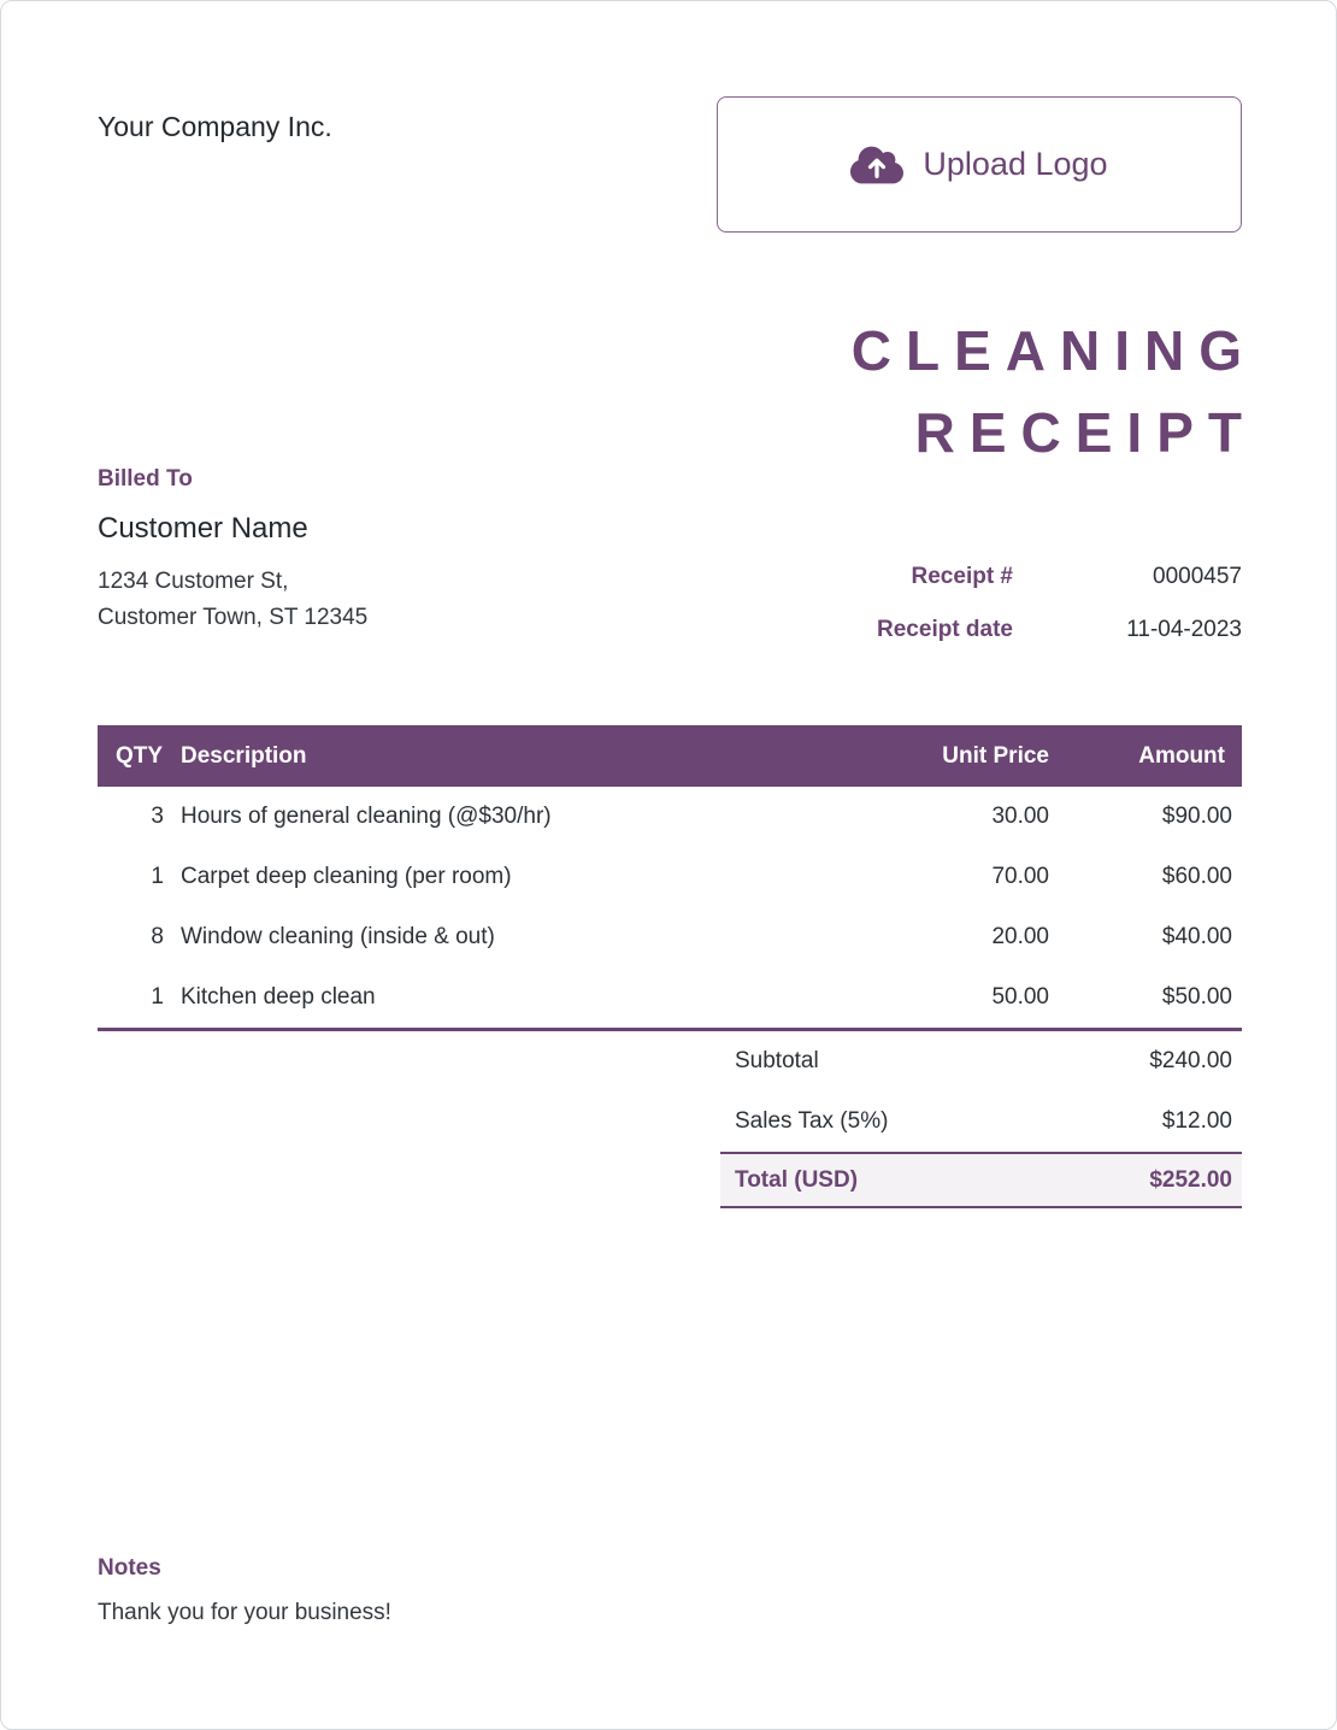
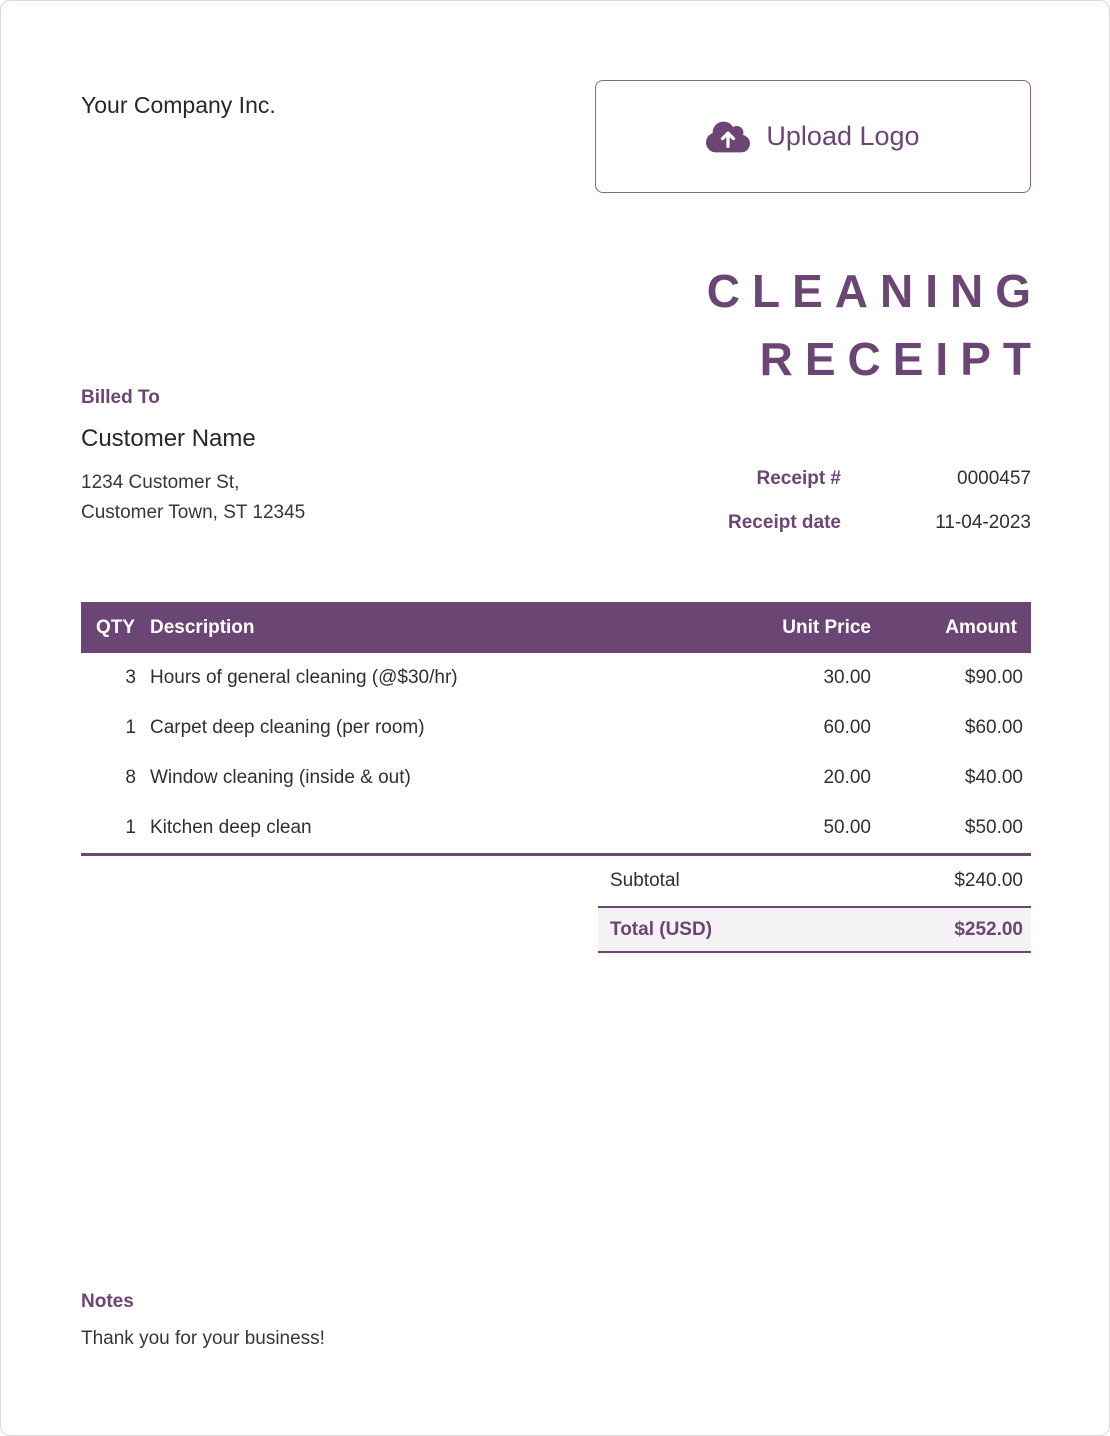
  Your Company Inc.
  Upload Logo
  Billed To
  Customer Name
  1234 Customer St,
  Customer Town, ST 12345
  CLEANING
  RECEIPT
  Receipt #
  0000457
  Receipt date
  11-04-2023
  QTY
  Description
  Unit Price
  Amount
  3
  Hours of general cleaning (@$30/hr)
  30.00
  $90.00
  1
  Carpet deep cleaning (per room)
- 70.00
+ 60.00
  $60.00
  8
  Window cleaning (inside & out)
  20.00
  $40.00
  1
  Kitchen deep clean
  50.00
  $50.00
  Subtotal
  $240.00
- Sales Tax (5%)
- $12.00
  Total (USD)
  $252.00
  Notes
  Thank you for your business!
